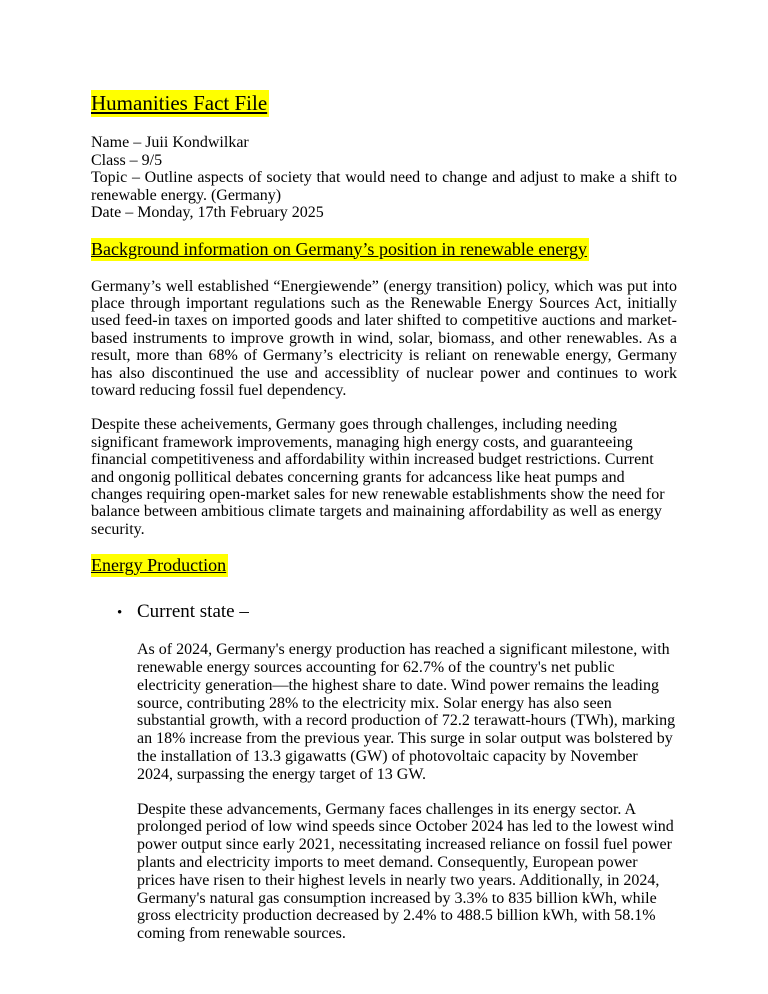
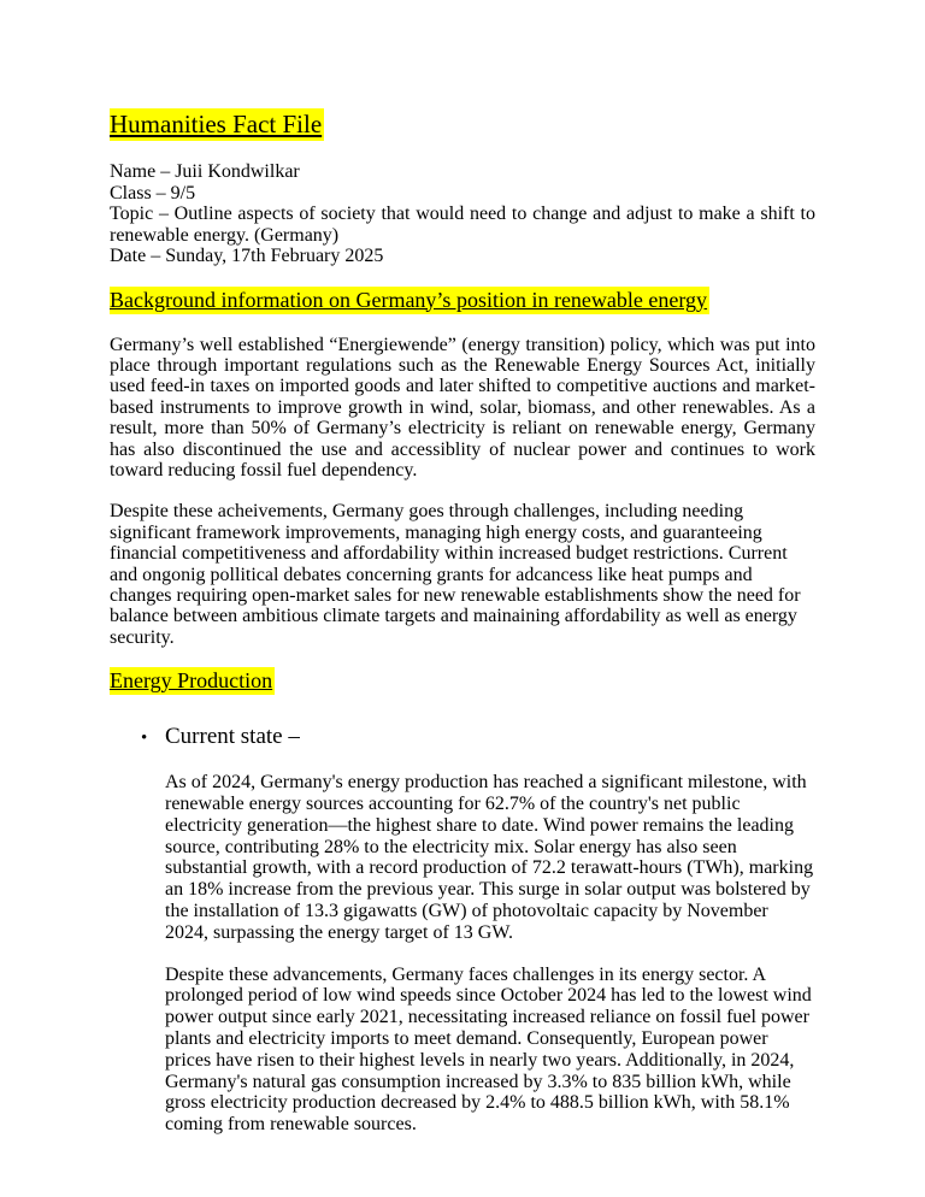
  Humanities Fact File
  Name – Juii Kondwilkar
  Class – 9/5
  Topic – Outline aspects of society that would need to change and adjust to make a shift to renewable energy. (Germany)
- Date – Monday, 17th February 2025
+ Date – Sunday, 17th February 2025
  Background information on Germany’s position in renewable energy
- Germany’s well established “Energiewende” (energy transition) policy, which was put into place through important regulations such as the Renewable Energy Sources Act, initially used feed-in taxes on imported goods and later shifted to competitive auctions and market-based instruments to improve growth in wind, solar, biomass, and other renewables. As a result, more than 68% of Germany’s electricity is reliant on renewable energy, Germany has also discontinued the use and accessiblity of nuclear power and continues to work toward reducing fossil fuel dependency.
+ Germany’s well established “Energiewende” (energy transition) policy, which was put into place through important regulations such as the Renewable Energy Sources Act, initially used feed-in taxes on imported goods and later shifted to competitive auctions and market-based instruments to improve growth in wind, solar, biomass, and other renewables. As a result, more than 50% of Germany’s electricity is reliant on renewable energy, Germany has also discontinued the use and accessiblity of nuclear power and continues to work toward reducing fossil fuel dependency.
  Despite these acheivements, Germany goes through challenges, including needing significant framework improvements, managing high energy costs, and guaranteeing financial competitiveness and affordability within increased budget restrictions. Current and ongonig pollitical debates concerning grants for adcancess like heat pumps and changes requiring open-market sales for new renewable establishments show the need for balance between ambitious climate targets and mainaining affordability as well as energy security.
  Energy Production
  •
  Current state –
  As of 2024, Germany's energy production has reached a significant milestone, with renewable energy sources accounting for 62.7% of the country's net public electricity generation—the highest share to date. Wind power remains the leading source, contributing 28% to the electricity mix. Solar energy has also seen substantial growth, with a record production of 72.2 terawatt-hours (TWh), marking an 18% increase from the previous year. This surge in solar output was bolstered by the installation of 13.3 gigawatts (GW) of photovoltaic capacity by November 2024, surpassing the energy target of 13 GW.
  Despite these advancements, Germany faces challenges in its energy sector. A prolonged period of low wind speeds since October 2024 has led to the lowest wind power output since early 2021, necessitating increased reliance on fossil fuel power plants and electricity imports to meet demand. Consequently, European power prices have risen to their highest levels in nearly two years. Additionally, in 2024, Germany's natural gas consumption increased by 3.3% to 835 billion kWh, while gross electricity production decreased by 2.4% to 488.5 billion kWh, with 58.1% coming from renewable sources.
